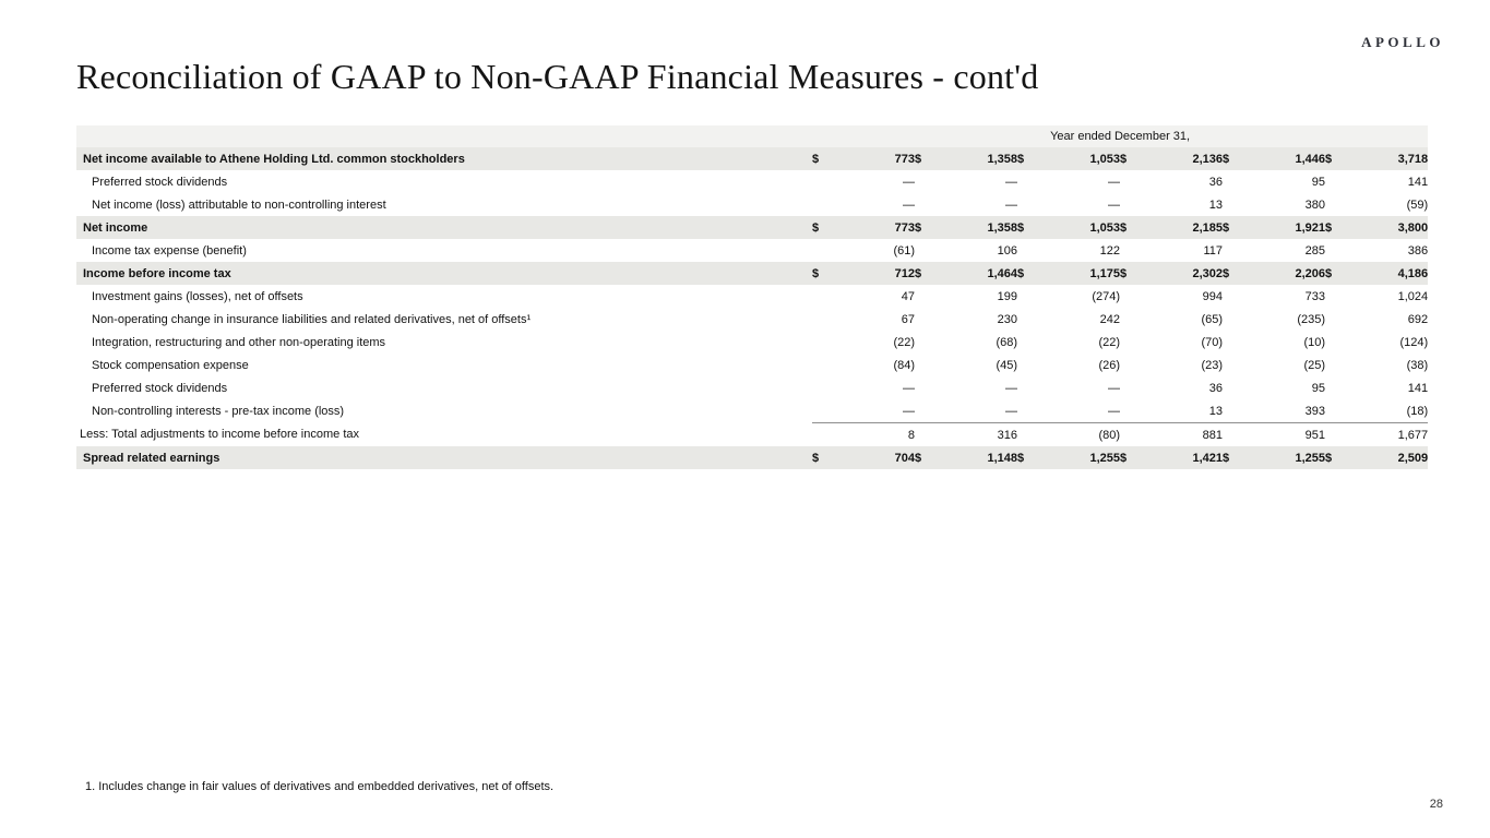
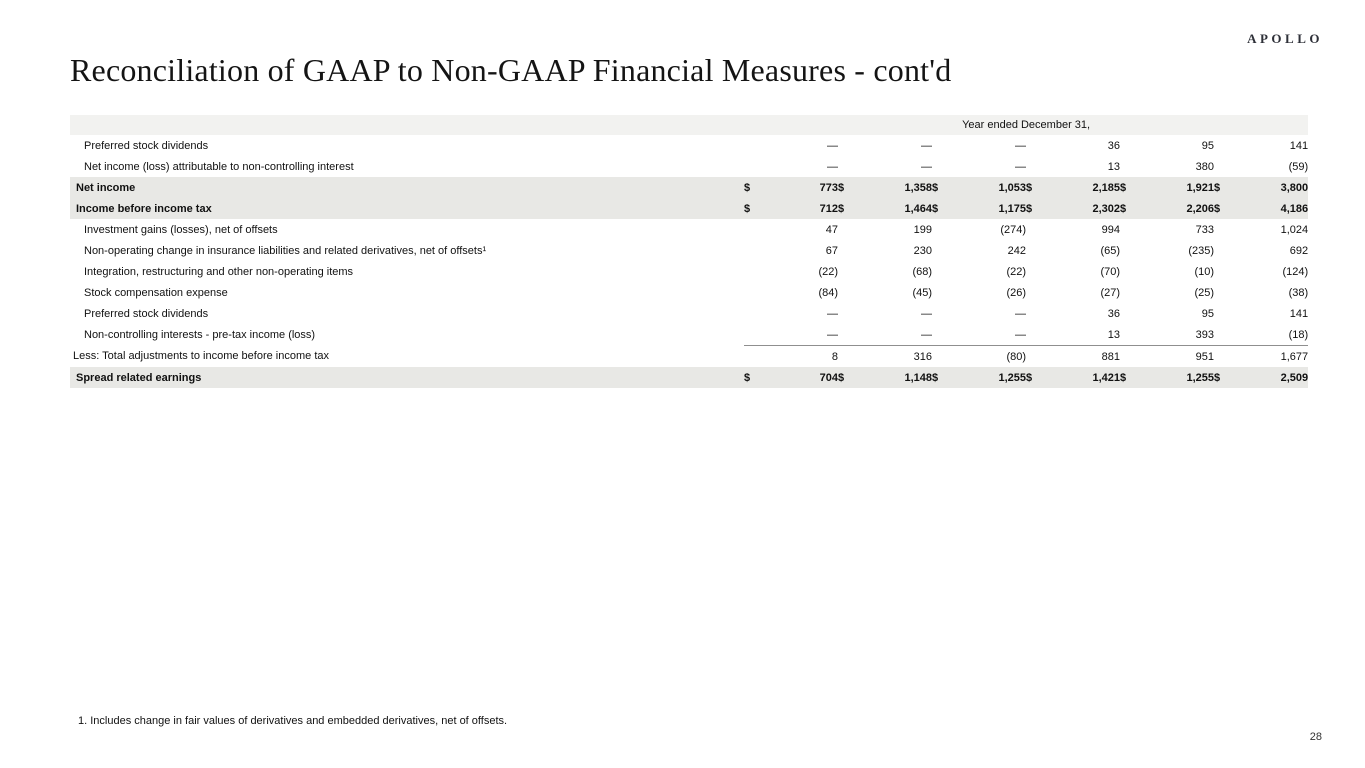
  APOLLO
  Reconciliation of GAAP to Non-GAAP Financial Measures - cont'd
  	Year ended December 31,
- Net income available to Athene Holding Ltd. common stockholders	$	773	$	1,358	$	1,053	$	2,136	$	1,446	$	3,718
  Preferred stock dividends		—		—		—		36		95		141
  Net income (loss) attributable to non-controlling interest		—		—		—		13		380		(59)
  Net income	$	773	$	1,358	$	1,053	$	2,185	$	1,921	$	3,800
- Income tax expense (benefit)		(61)		106		122		117		285		386
  Income before income tax	$	712	$	1,464	$	1,175	$	2,302	$	2,206	$	4,186
  Investment gains (losses), net of offsets		47		199		(274)		994		733		1,024
  Non-operating change in insurance liabilities and related derivatives, net of offsets¹		67		230		242		(65)		(235)		692
  Integration, restructuring and other non-operating items		(22)		(68)		(22)		(70)		(10)		(124)
- Stock compensation expense		(84)		(45)		(26)		(23)		(25)		(38)
+ Stock compensation expense		(84)		(45)		(26)		(27)		(25)		(38)
  Preferred stock dividends		—		—		—		36		95		141
  Non-controlling interests - pre-tax income (loss)		—		—		—		13		393		(18)
  Less: Total adjustments to income before income tax		8		316		(80)		881		951		1,677
  Spread related earnings	$	704	$	1,148	$	1,255	$	1,421	$	1,255	$	2,509
  1. Includes change in fair values of derivatives and embedded derivatives, net of offsets.
  28
